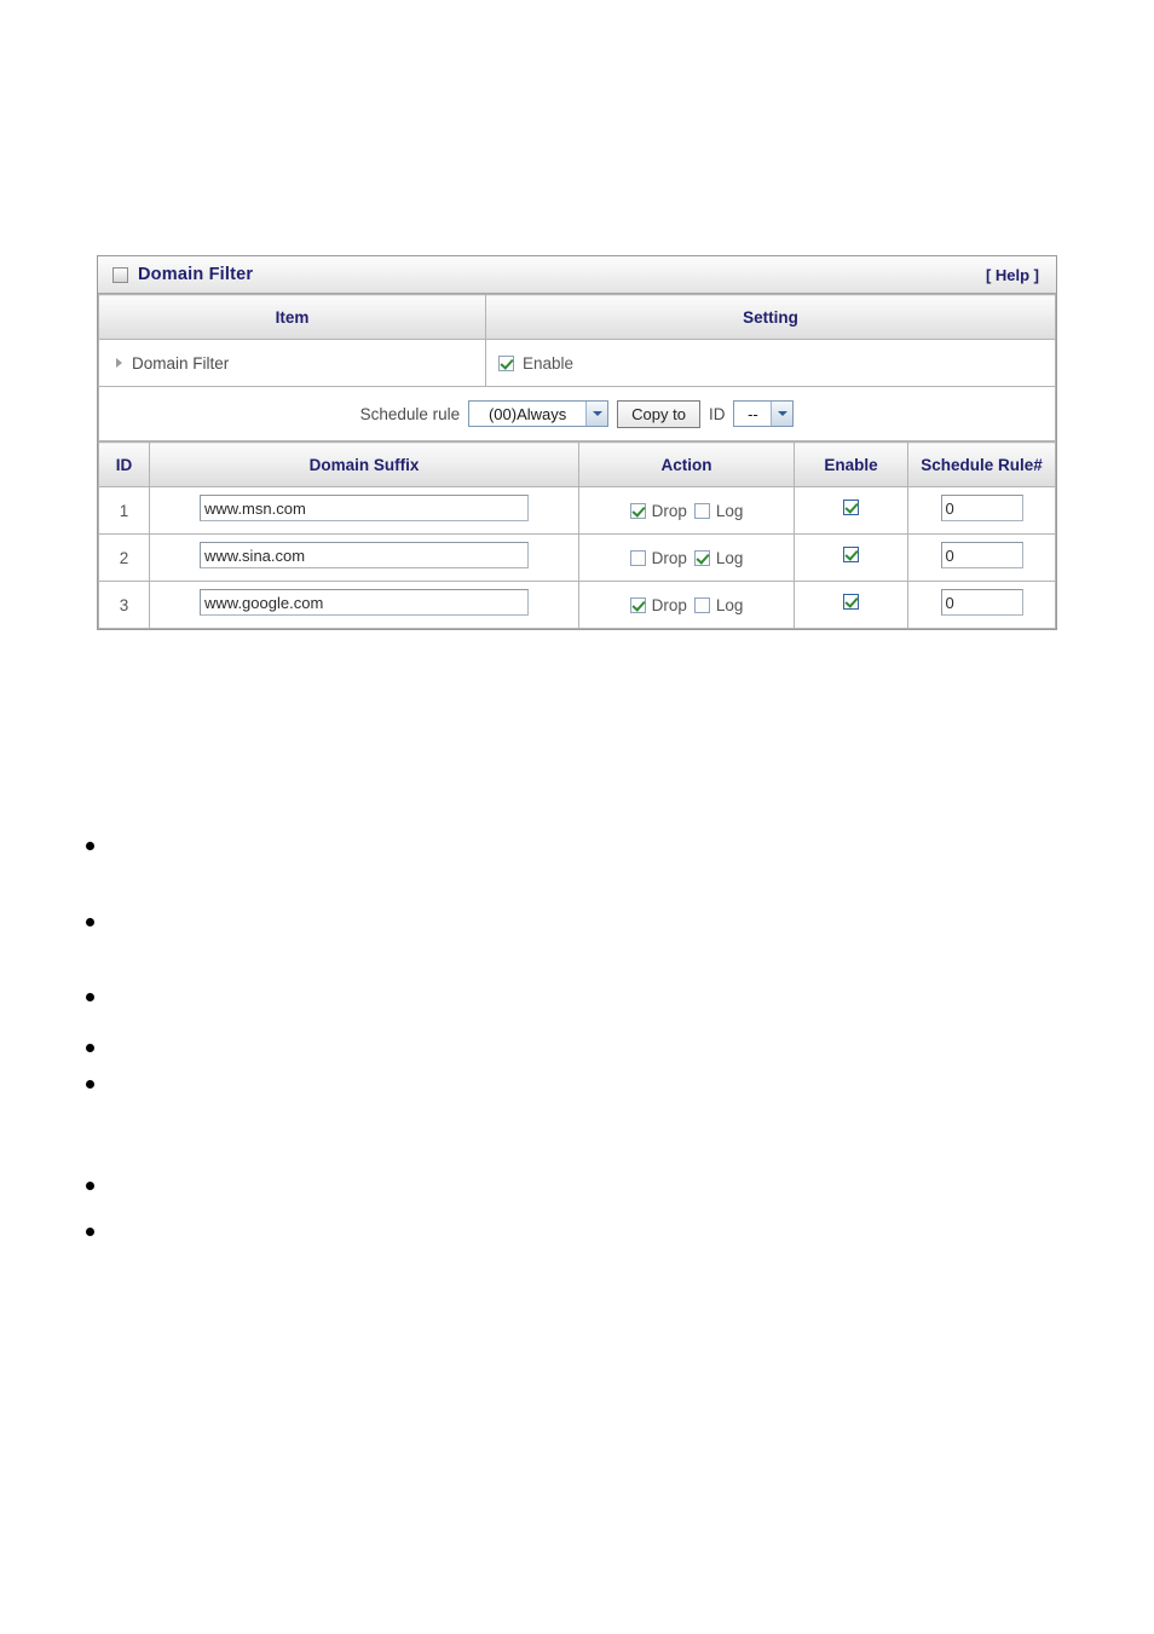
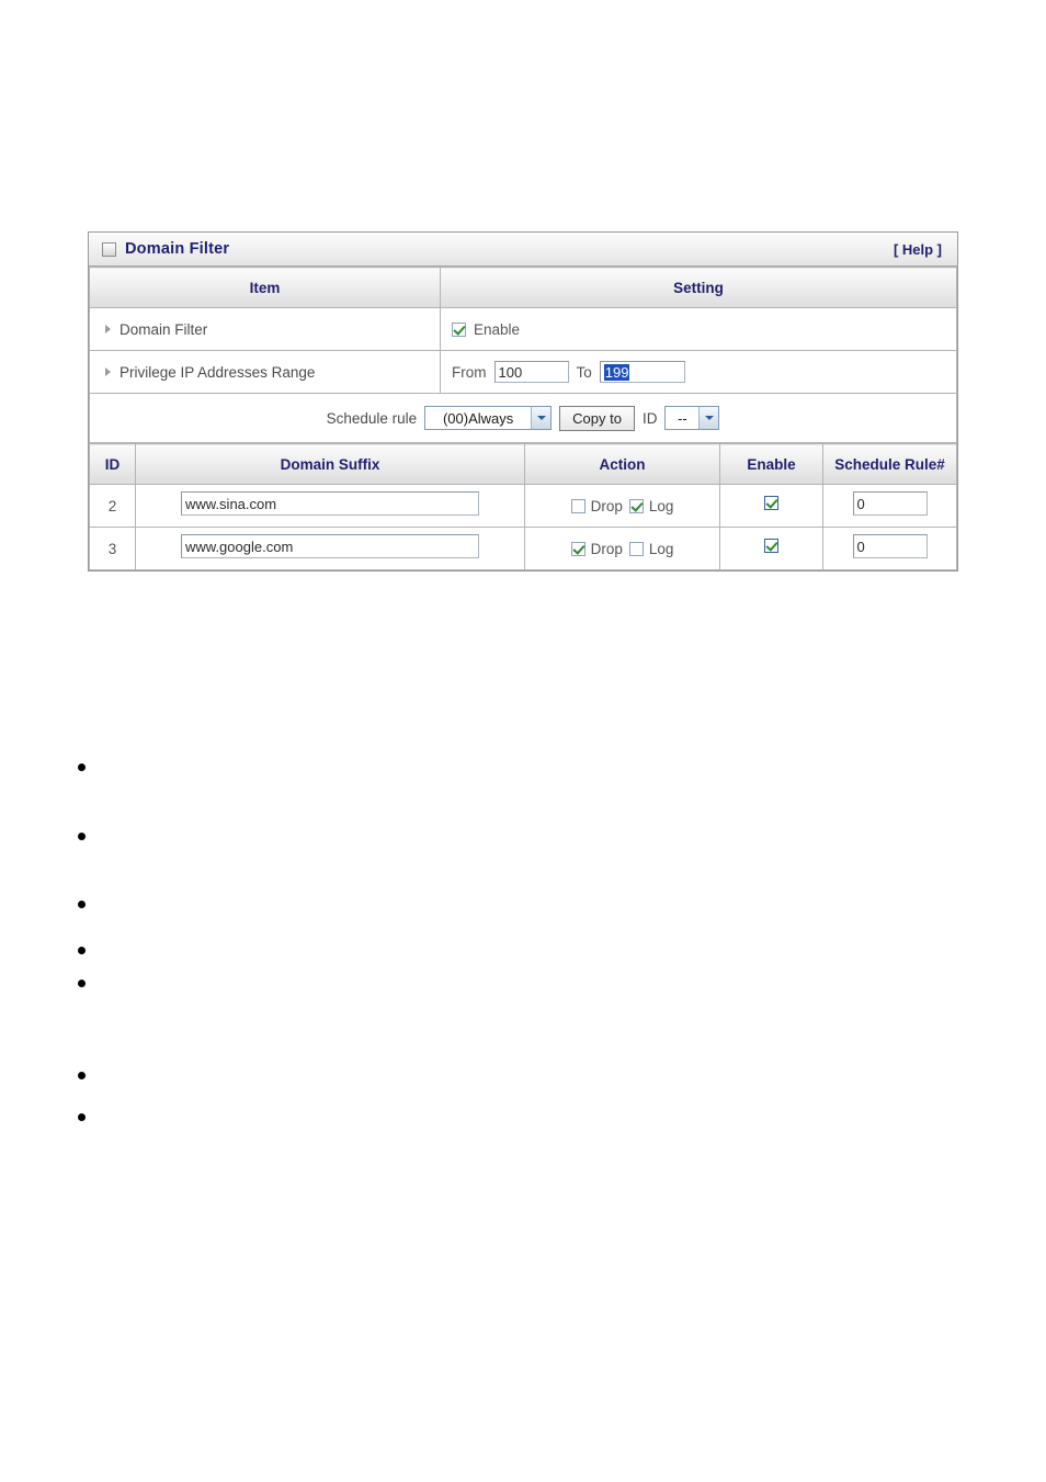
  Domain Filter
  [ Help ]
  Item	Setting
  Domain Filter	Enable
+ Privilege IP Addresses Range	From 100 To 199
  Schedule rule (00)Always Copy to ID --
  ID	Domain Suffix	Action	Enable	Schedule Rule#
- 1	www.msn.com	Drop Log		0
  2	www.sina.com	Drop Log		0
  3	www.google.com	Drop Log		0
